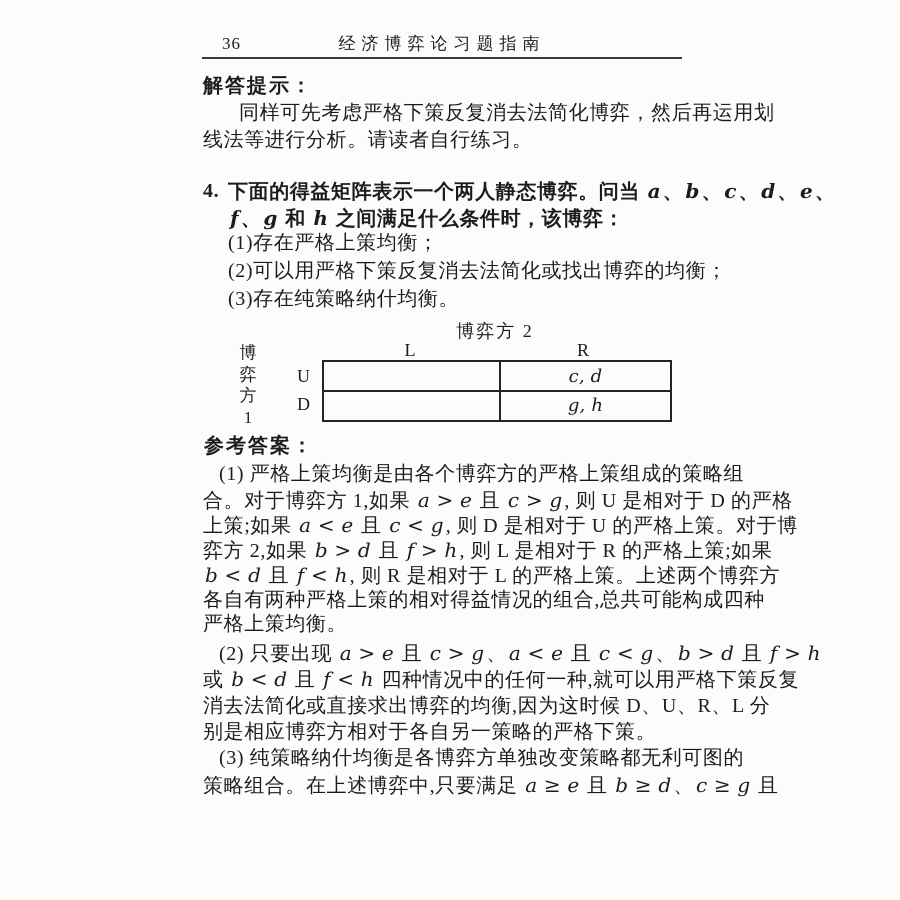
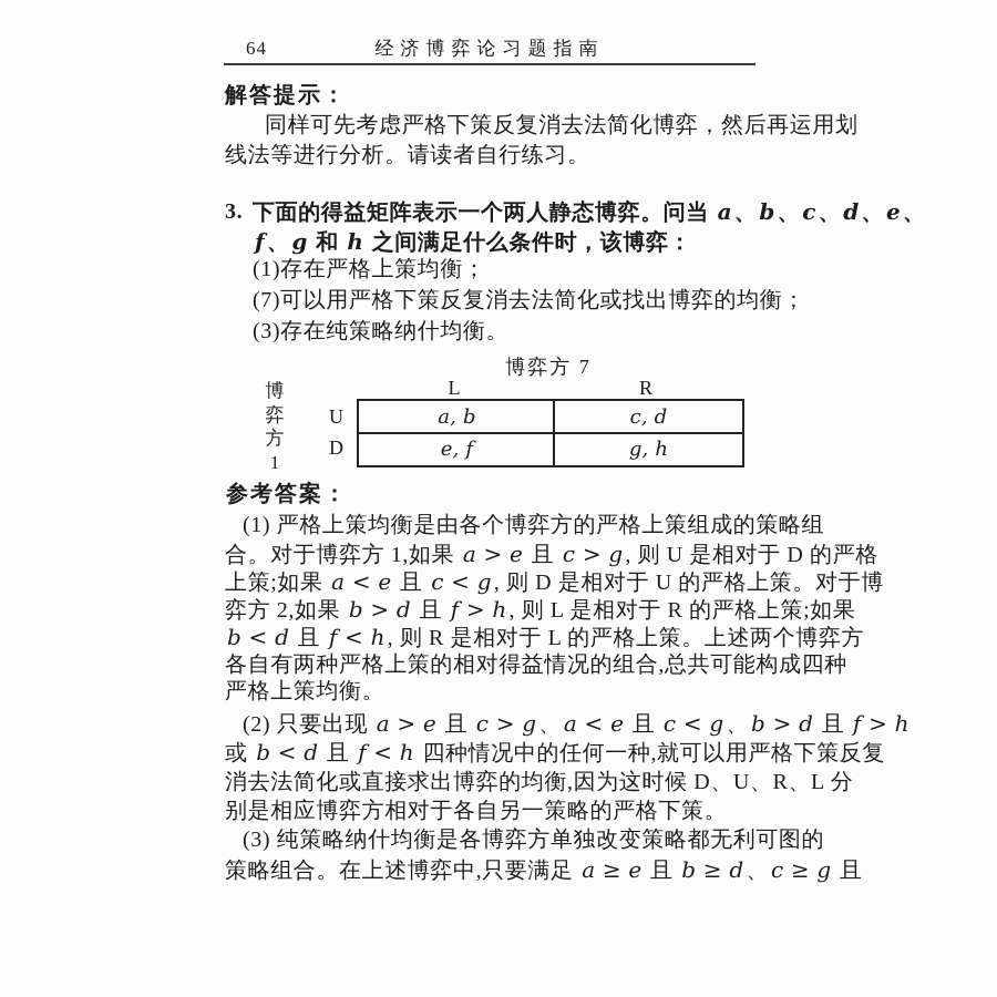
- 36
+ 64
  经济博弈论习题指南
  解答提示：
  同样可先考虑严格下策反复消去法简化博弈，然后再运用划
  线法等进行分析。请读者自行练习。
- 4.
+ 3.
  下面的得益矩阵表示一个两人静态博弈。问当 a、b、c、d、e、
  f、g 和 h 之间满足什么条件时，该博弈：
  (1)存在严格上策均衡；
- (2)可以用严格下策反复消去法简化或找出博弈的均衡；
+ (7)可以用严格下策反复消去法简化或找出博弈的均衡；
  (3)存在纯策略纳什均衡。
- 博弈方 2
+ 博弈方 7
  L
  R
  博
  弈
  方
  1
  U
  D
+ a, b
  c, d
+ e, f
  g, h
  参考答案：
  (1) 严格上策均衡是由各个博弈方的严格上策组成的策略组
  合。对于博弈方 1,如果 a > e 且 c > g, 则 U 是相对于 D 的严格
  上策;如果 a < e 且 c < g, 则 D 是相对于 U 的严格上策。对于博
  弈方 2,如果 b > d 且 f > h, 则 L 是相对于 R 的严格上策;如果
  b < d 且 f < h, 则 R 是相对于 L 的严格上策。上述两个博弈方
  各自有两种严格上策的相对得益情况的组合,总共可能构成四种
  严格上策均衡。
  (2) 只要出现 a > e 且 c > g、a < e 且 c < g、b > d 且 f > h
  或 b < d 且 f < h 四种情况中的任何一种,就可以用严格下策反复
  消去法简化或直接求出博弈的均衡,因为这时候 D、U、R、L 分
  别是相应博弈方相对于各自另一策略的严格下策。
  (3) 纯策略纳什均衡是各博弈方单独改变策略都无利可图的
  策略组合。在上述博弈中,只要满足 a ≥ e 且 b ≥ d、c ≥ g 且
